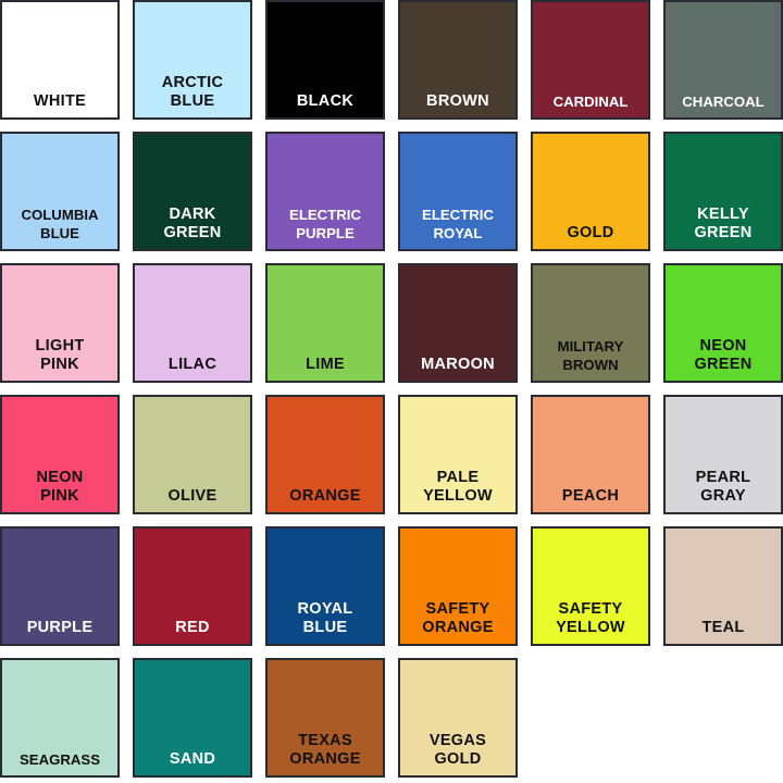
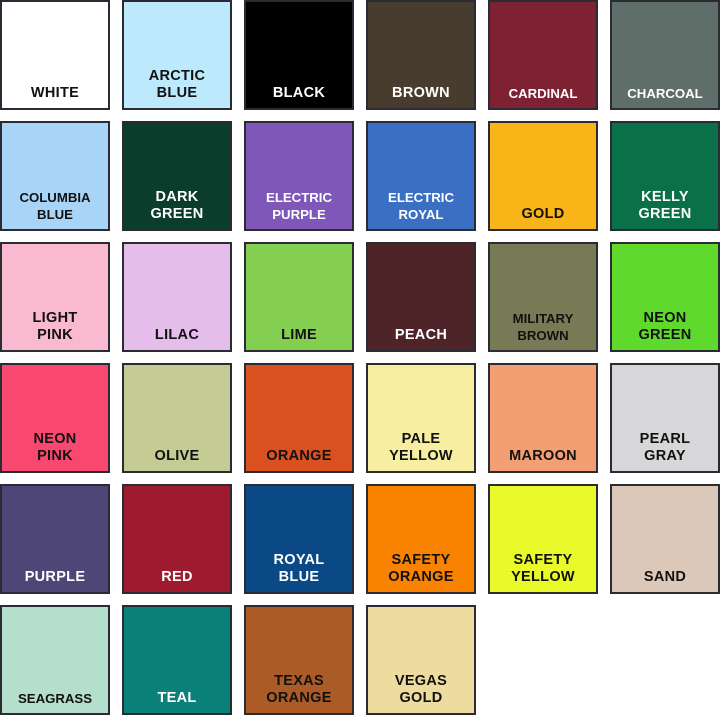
  WHITE
  ARCTIC
  BLUE
  BLACK
  BROWN
  CARDINAL
  CHARCOAL
  COLUMBIA
  BLUE
  DARK
  GREEN
  ELECTRIC
  PURPLE
  ELECTRIC
  ROYAL
  GOLD
  KELLY
  GREEN
  LIGHT
  PINK
  LILAC
  LIME
- MAROON
+ PEACH
  MILITARY
  BROWN
  NEON
  GREEN
  NEON
  PINK
  OLIVE
  ORANGE
  PALE
  YELLOW
- PEACH
+ MAROON
  PEARL
  GRAY
  PURPLE
  RED
  ROYAL
  BLUE
  SAFETY
  ORANGE
  SAFETY
  YELLOW
- TEAL
+ SAND
  SEAGRASS
- SAND
+ TEAL
  TEXAS
  ORANGE
  VEGAS
  GOLD
